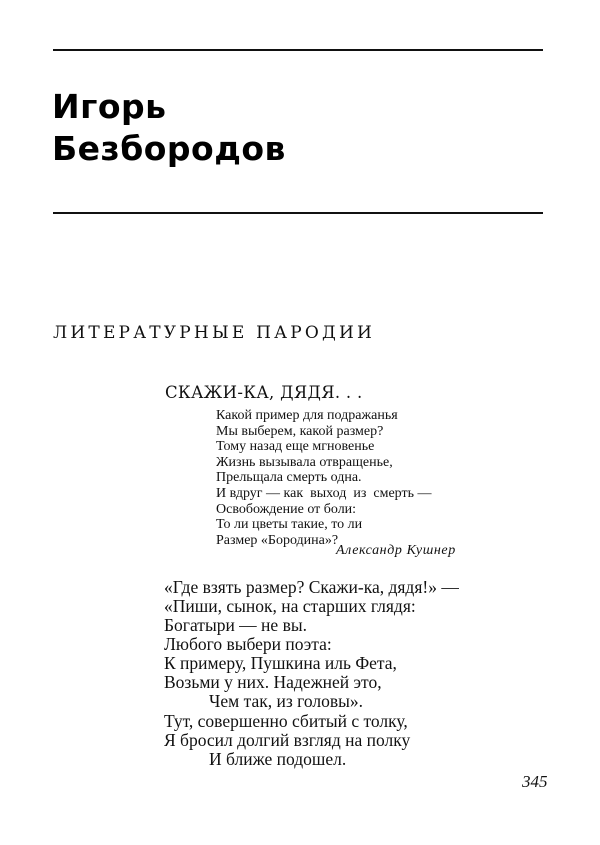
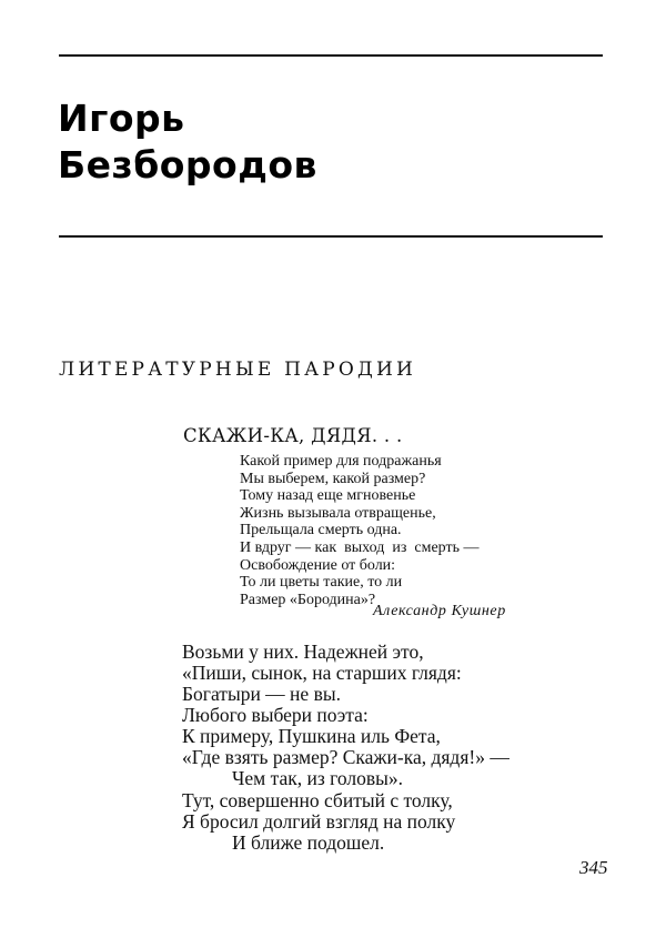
  Игорь
  Безбородов
  ЛИТЕРАТУРНЫЕ ПАРОДИИ
  СКАЖИ-КА, ДЯДЯ. . .
  Какой пример для подражанья
  Мы выберем, какой размер?
  Тому назад еще мгновенье
  Жизнь вызывала отвращенье,
  Прельщала смерть одна.
  И вдруг — как выход из смерть —
  Освобождение от боли:
  То ли цветы такие, то ли
  Размер «Бородина»?
  Александр Кушнер
- «Где взять размер? Скажи-ка, дядя!» —
+ Возьми у них. Надежней это,
  «Пиши, сынок, на старших глядя:
  Богатыри — не вы.
  Любого выбери поэта:
  К примеру, Пушкина иль Фета,
- Возьми у них. Надежней это,
+ «Где взять размер? Скажи-ка, дядя!» —
  Чем так, из головы».
  Тут, совершенно сбитый с толку,
  Я бросил долгий взгляд на полку
  И ближе подошел.
  345
